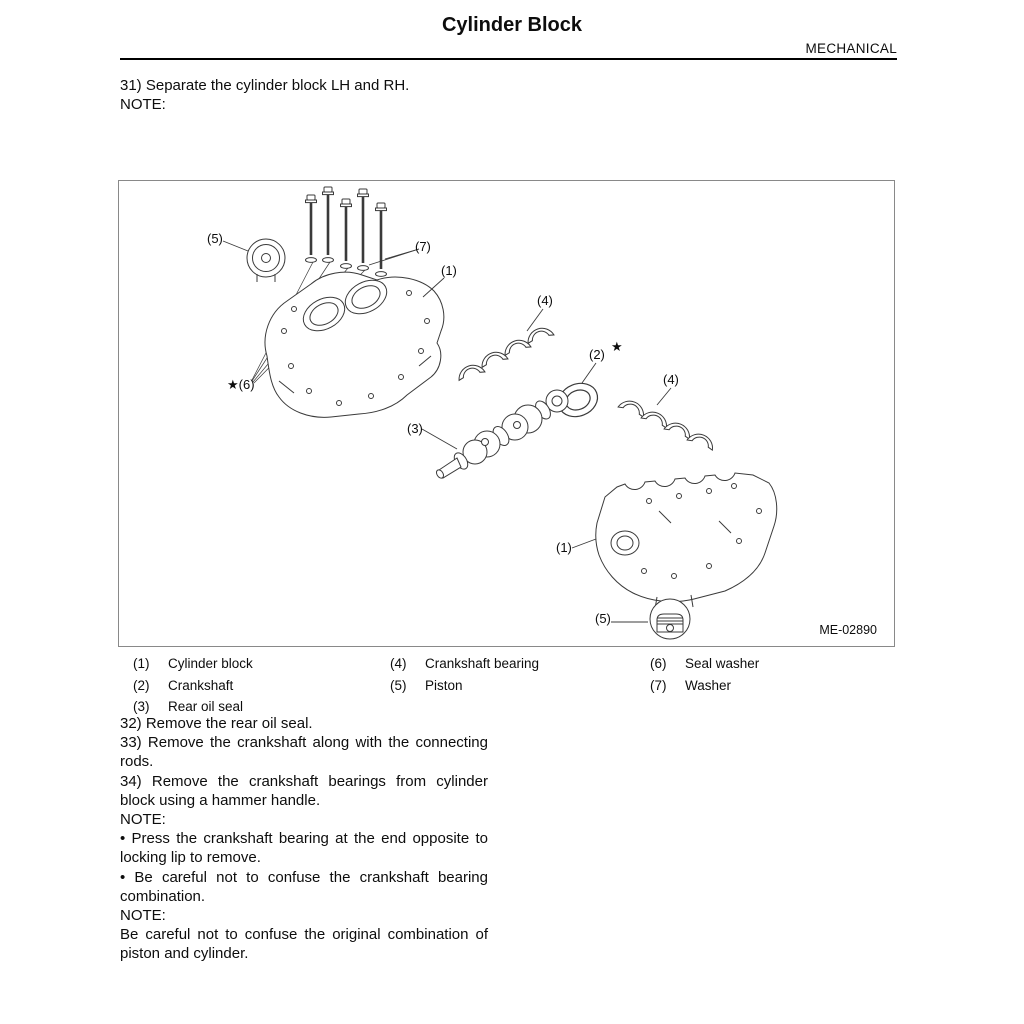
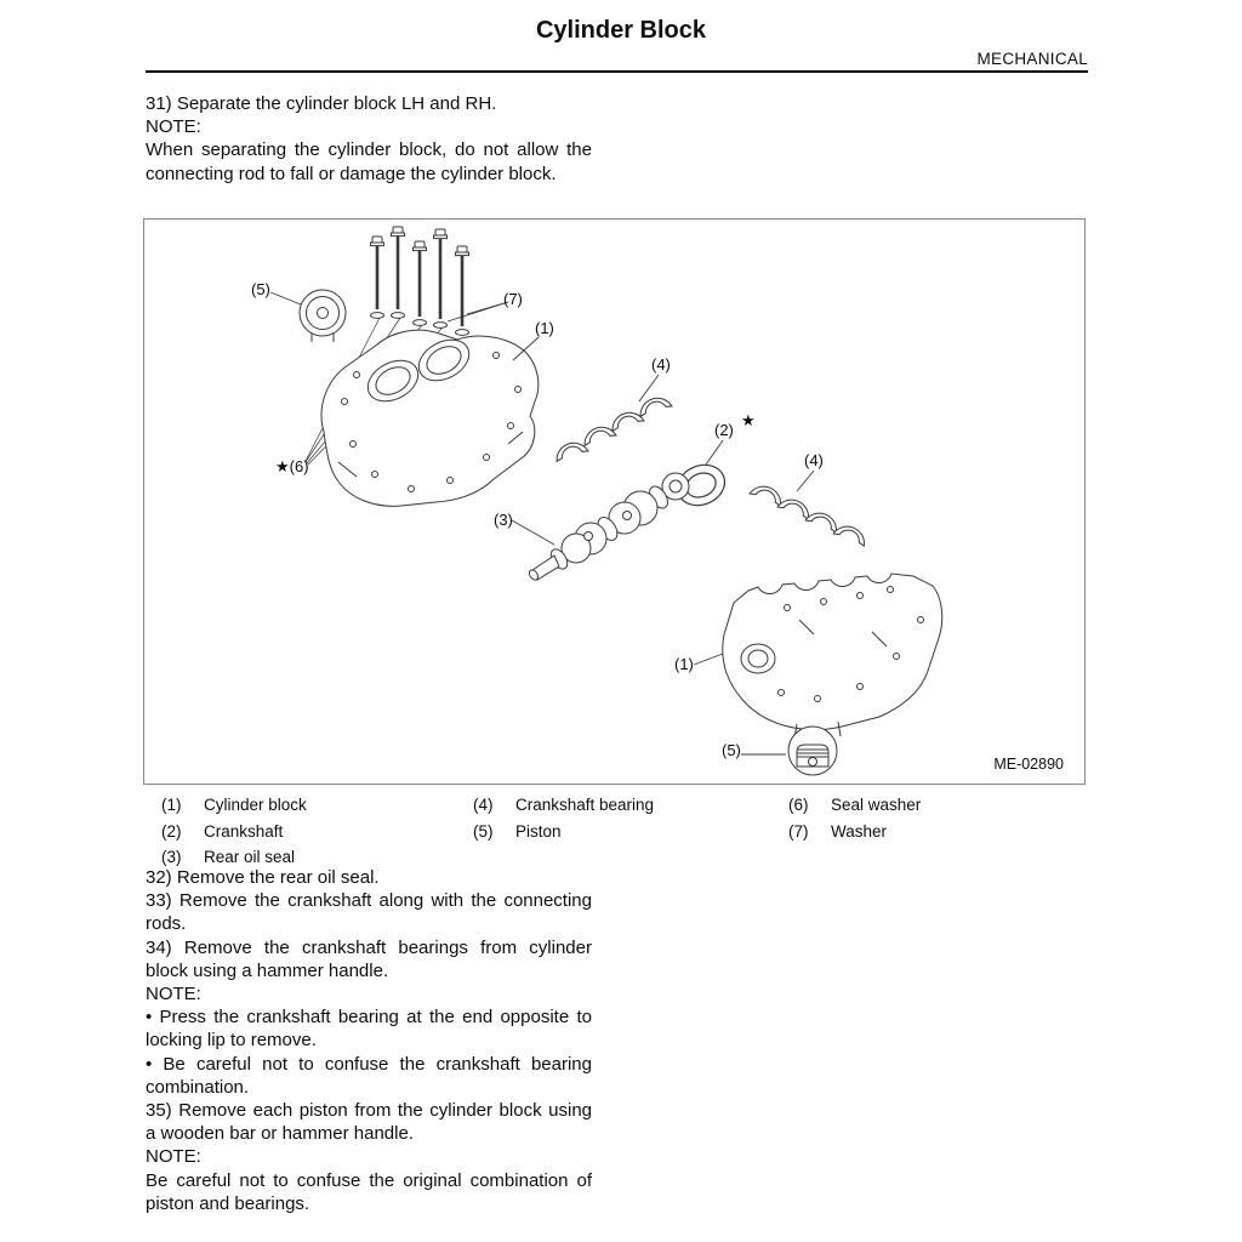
  Cylinder Block
  MECHANICAL
  31) Separate the cylinder block LH and RH.
  NOTE:
+ When separating the cylinder block, do not allow the connecting rod to fall or damage the cylinder block.
  (5)
  (7)
  (1)
  (4)
  (2)
  ★
  ★(6)
  (3)
  (4)
  (1)
  (5)
  ME-02890
  (1)
  Cylinder block
  (2)
  Crankshaft
  (3)
  Rear oil seal
  (4)
  Crankshaft bearing
  (5)
  Piston
  (6)
  Seal washer
  (7)
  Washer
  32) Remove the rear oil seal.
  33) Remove the crankshaft along with the connecting rods.
  34) Remove the crankshaft bearings from cylinder block using a hammer handle.
  NOTE:
  • Press the crankshaft bearing at the end opposite to locking lip to remove.
  • Be careful not to confuse the crankshaft bearing combination.
+ 35) Remove each piston from the cylinder block using a wooden bar or hammer handle.
  NOTE:
- Be careful not to confuse the original combination of piston and cylinder.
+ Be careful not to confuse the original combination of piston and bearings.
